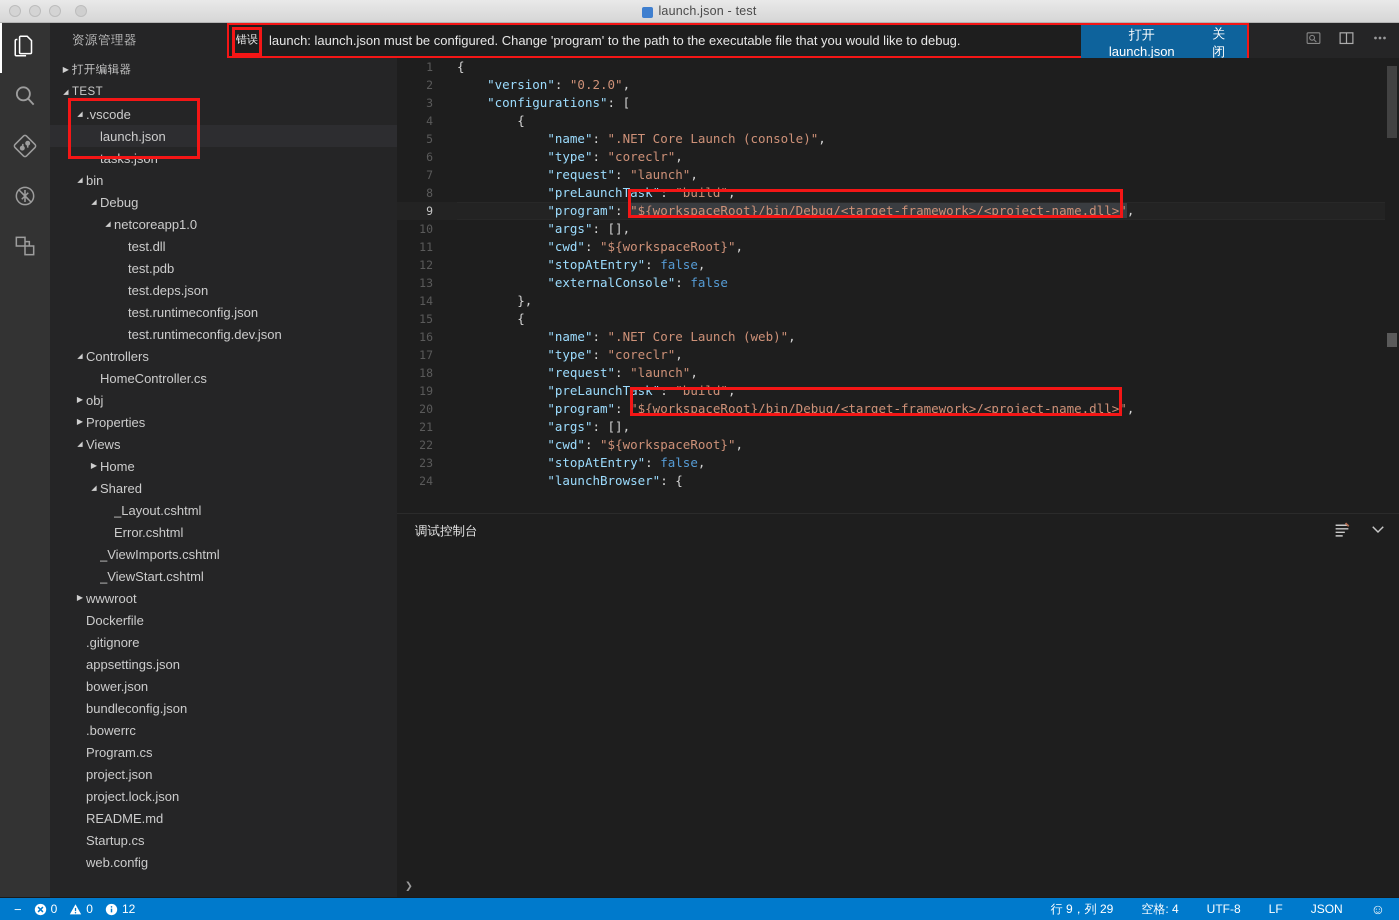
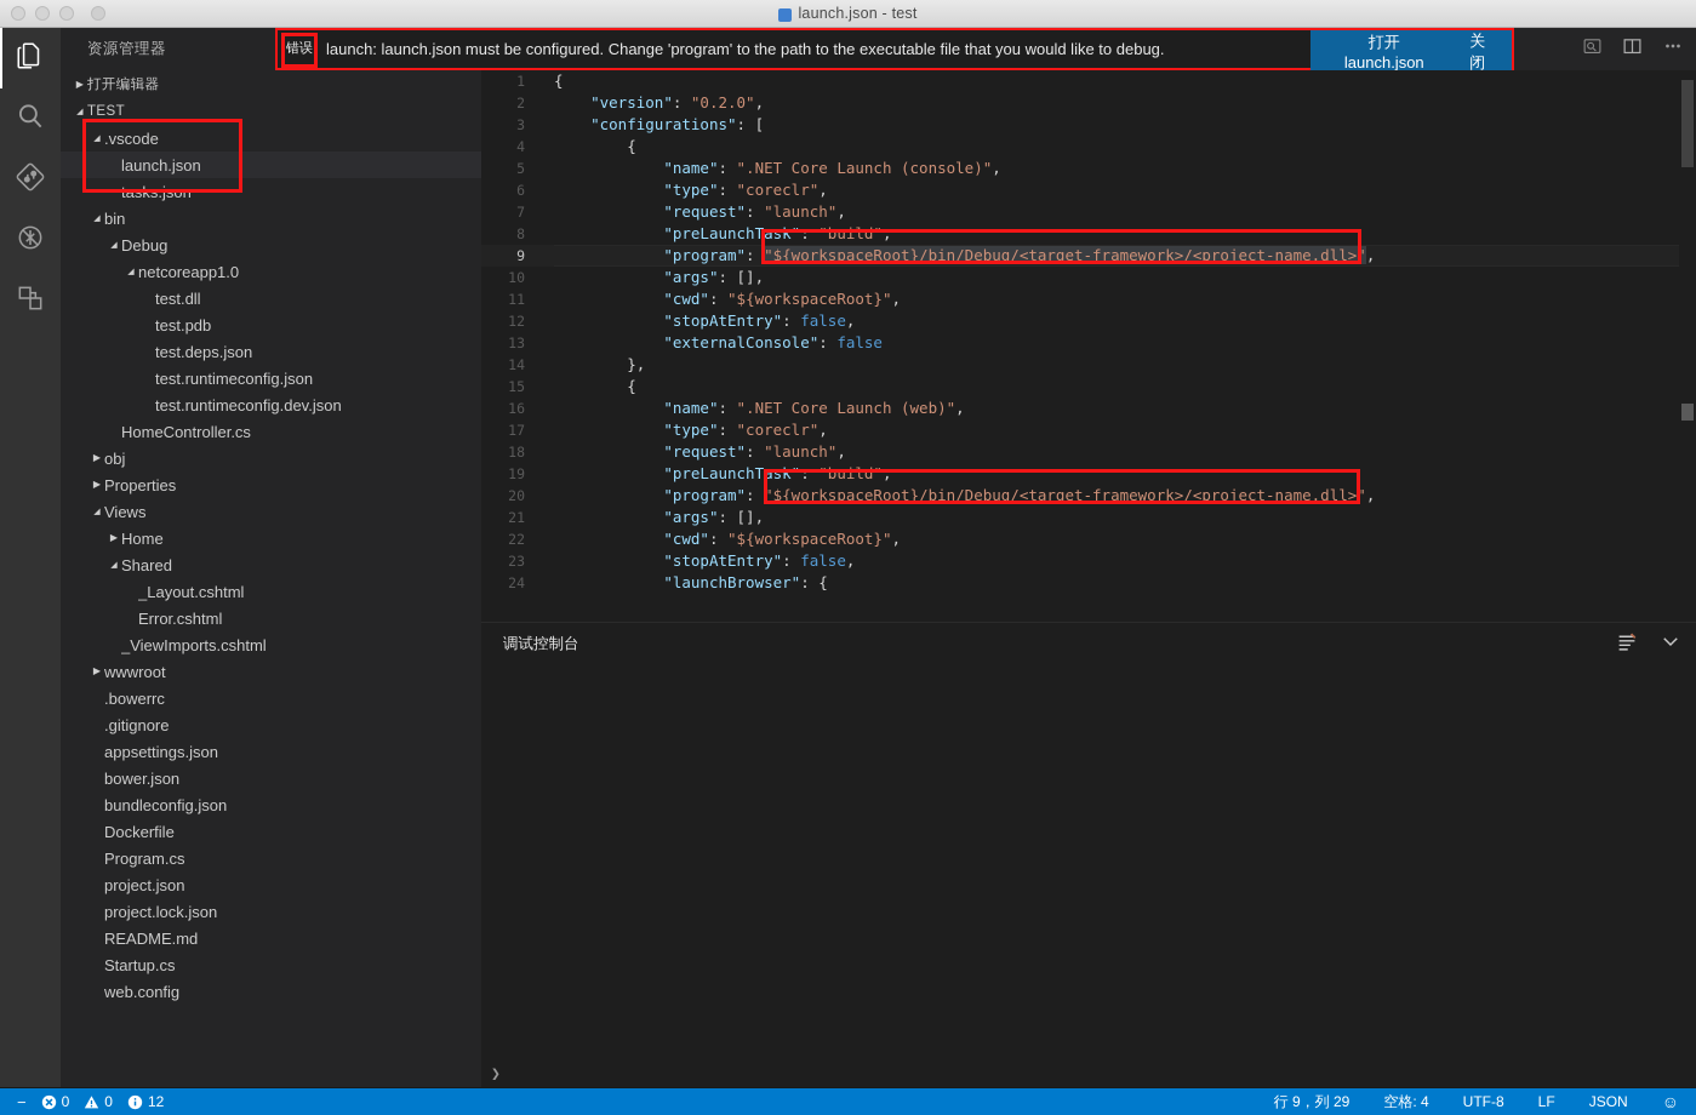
  launch.json - test
  资源管理器
  ▶
  打开编辑器
  TEST
  .vscode
  launch.json
  tasks.json
  bin
  Debug
  netcoreapp1.0
  test.dll
  test.pdb
  test.deps.json
  test.runtimeconfig.json
  test.runtimeconfig.dev.json
- Controllers
  HomeController.cs
  ▶
  obj
  ▶
  Properties
  Views
  ▶
  Home
  Shared
  _Layout.cshtml
  Error.cshtml
  _ViewImports.cshtml
- _ViewStart.cshtml
  ▶
  wwwroot
- Dockerfile
+ .bowerrc
  .gitignore
  appsettings.json
  bower.json
  bundleconfig.json
- .bowerrc
+ Dockerfile
  Program.cs
  project.json
  project.lock.json
  README.md
  Startup.cs
  web.config
  错误
  launch: launch.json must be configured. Change 'program' to the path to the executable file that you would like to debug.
  打开 launch.json
  关闭
  1
  {
  2
  "version": "0.2.0",
  3
  "configurations": [
  4
  {
  5
  "name": ".NET Core Launch (console)",
  6
  "type": "coreclr",
  7
  "request": "launch",
  8
  "preLaunchTask": "build",
  9
  "program": "${workspaceRoot}/bin/Debug/<target-framework>/<project-name.dll>",
  10
  "args": [],
  11
  "cwd": "${workspaceRoot}",
  12
  "stopAtEntry": false,
  13
  "externalConsole": false
  14
  },
  15
  {
  16
  "name": ".NET Core Launch (web)",
  17
  "type": "coreclr",
  18
  "request": "launch",
  19
  "preLaunchTask": "build",
  20
  "program": "${workspaceRoot}/bin/Debug/<target-framework>/<project-name.dll>",
  21
  "args": [],
  22
  "cwd": "${workspaceRoot}",
  23
  "stopAtEntry": false,
  24
  "launchBrowser": {
  调试控制台
  ❯
  −
  0
  0
  12
  行 9，列 29
  空格: 4
  UTF-8
  LF
  JSON
  ☺
